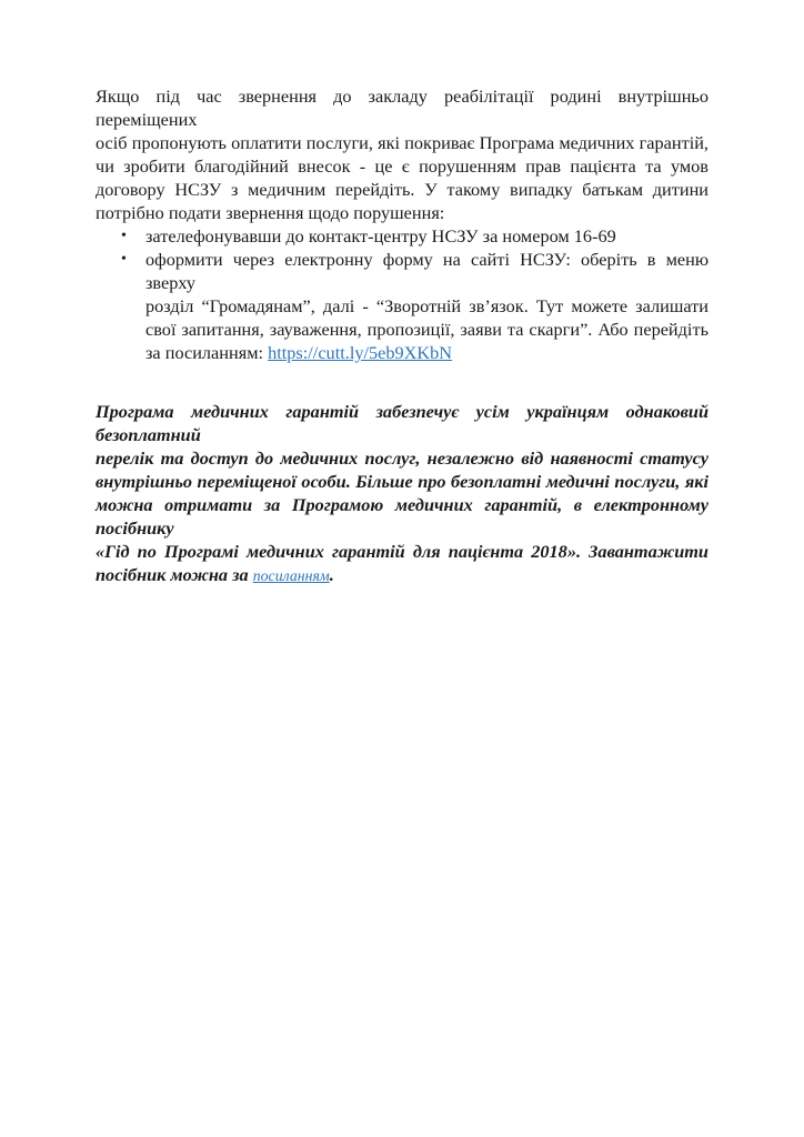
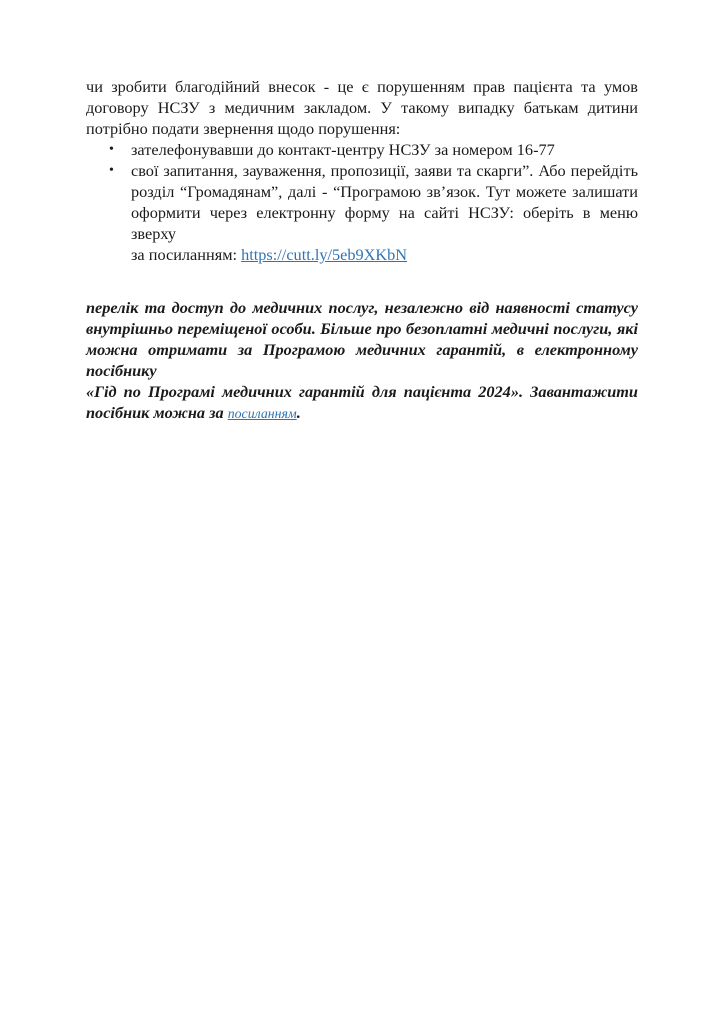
- Якщо під час звернення до закладу реабілітації родині внутрішньо переміщених
- осіб пропонують оплатити послуги, які покриває Програма медичних гарантій,
  чи зробити благодійний внесок - це є порушенням прав пацієнта та умов
- договору НСЗУ з медичним перейдіть. У такому випадку батькам дитини
+ договору НСЗУ з медичним закладом. У такому випадку батькам дитини
  потрібно подати звернення щодо порушення:
  •
- зателефонувавши до контакт-центру НСЗУ за номером 16-69
+ зателефонувавши до контакт-центру НСЗУ за номером 16-77
  •
- оформити через електронну форму на сайті НСЗУ: оберіть в меню зверху
+ свої запитання, зауваження, пропозиції, заяви та скарги”. Або перейдіть
- розділ “Громадянам”, далі - “Зворотній зв’язок. Тут можете залишати
+ розділ “Громадянам”, далі - “Програмою зв’язок. Тут можете залишати
- свої запитання, зауваження, пропозиції, заяви та скарги”. Або перейдіть
+ оформити через електронну форму на сайті НСЗУ: оберіть в меню зверху
  за посиланням: https://cutt.ly/5eb9XKbN
- Програма медичних гарантій забезпечує усім українцям однаковий безоплатний
  перелік та доступ до медичних послуг, незалежно від наявності статусу
  внутрішньо переміщеної особи. Більше про безоплатні медичні послуги, які
  можна отримати за Програмою медичних гарантій, в електронному посібнику
- «Гід по Програмі медичних гарантій для пацієнта 2018». Завантажити
+ «Гід по Програмі медичних гарантій для пацієнта 2024». Завантажити
  посібник можна за посиланням.
